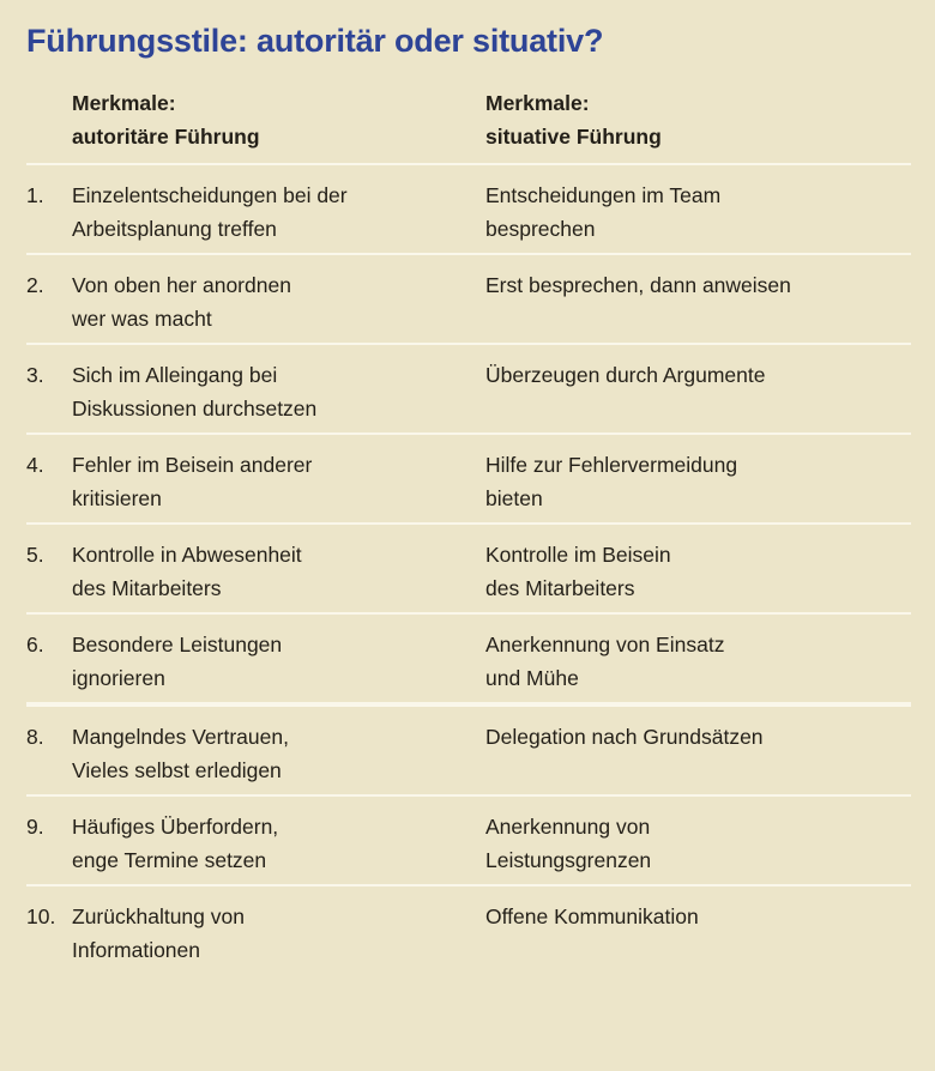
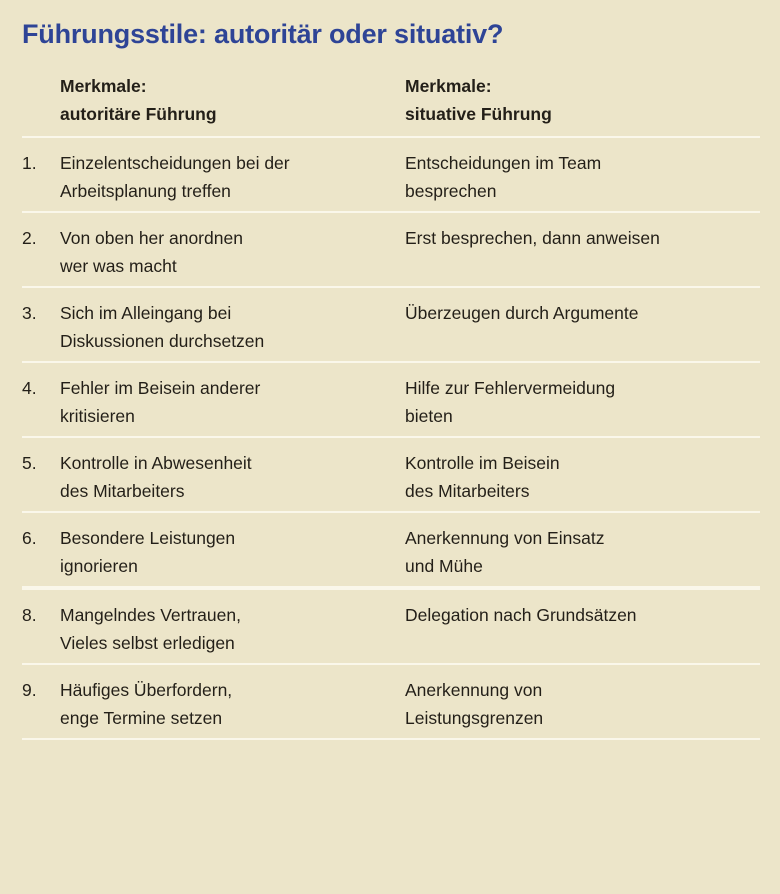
  Führungsstile: autoritär oder situativ?
  Merkmale:
  autoritäre Führung
  Merkmale:
  situative Führung
  1.
  Einzelentscheidungen bei der
  Arbeitsplanung treffen
  Entscheidungen im Team
  besprechen
  2.
  Von oben her anordnen
  wer was macht
  Erst besprechen, dann anweisen
  3.
  Sich im Alleingang bei
  Diskussionen durchsetzen
  Überzeugen durch Argumente
  4.
  Fehler im Beisein anderer
  kritisieren
  Hilfe zur Fehlervermeidung
  bieten
  5.
  Kontrolle in Abwesenheit
  des Mitarbeiters
  Kontrolle im Beisein
  des Mitarbeiters
  6.
  Besondere Leistungen
  ignorieren
  Anerkennung von Einsatz
  und Mühe
  8.
  Mangelndes Vertrauen,
  Vieles selbst erledigen
  Delegation nach Grundsätzen
  9.
  Häufiges Überfordern,
  enge Termine setzen
  Anerkennung von
  Leistungsgrenzen
- 10.
- Zurückhaltung von
- Informationen
- Offene Kommunikation
